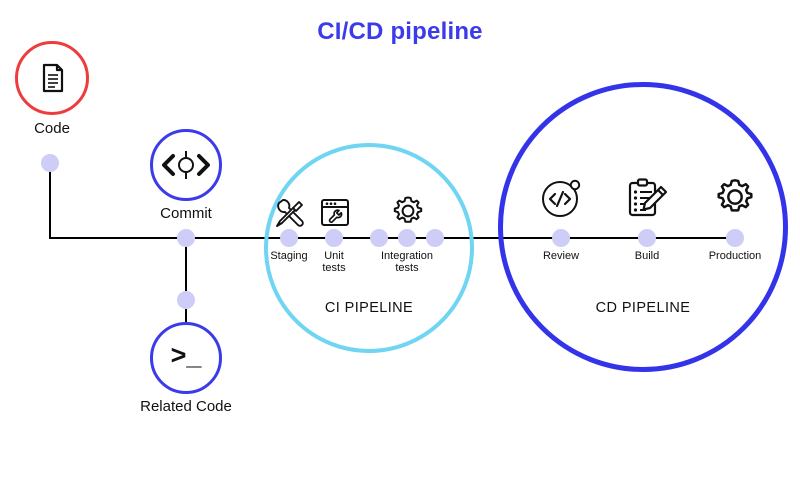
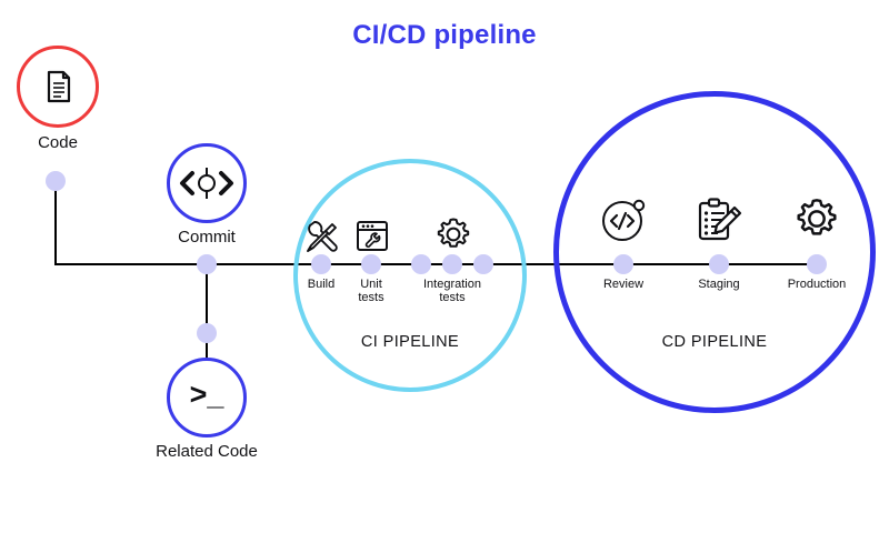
  CI/CD pipeline
  CI PIPELINE
  CD PIPELINE
  Code
  Commit
  >_
  Related Code
- Staging
+ Build
  Unit
  tests
  Integration
  tests
  Review
- Build
+ Staging
  Production
